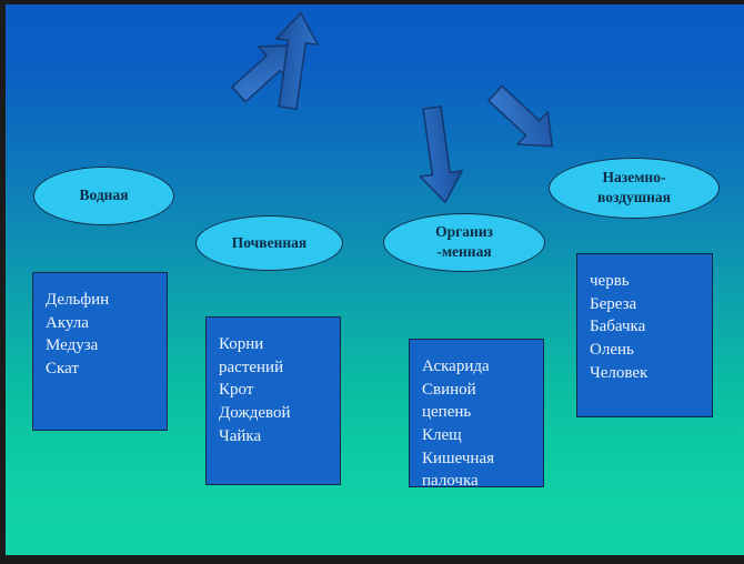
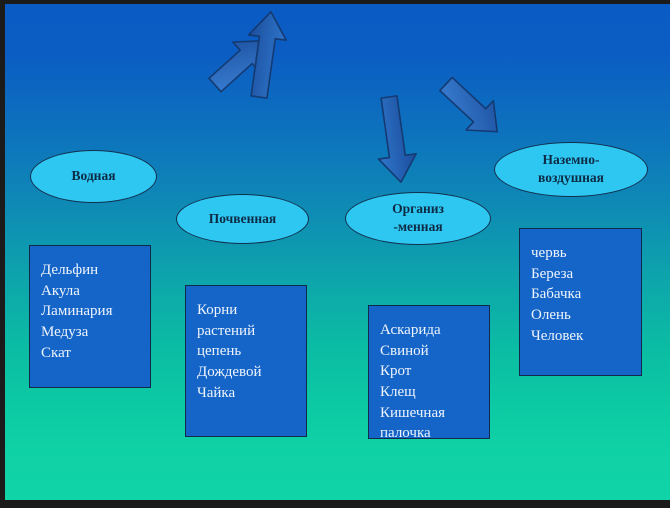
  Водная
  Почвенная
  Организ
  -менная
  Наземно-
  воздушная
  Дельфин
  Акула
+ Ламинария
  Медуза
  Скат
  Корни
  растений
- Крот
+ цепень
  Дождевой
  Чайка
  Аскарида
  Свиной
- цепень
+ Крот
  Клещ
  Кишечная
  палочка
  червь
  Береза
  Бабачка
  Олень
  Человек
